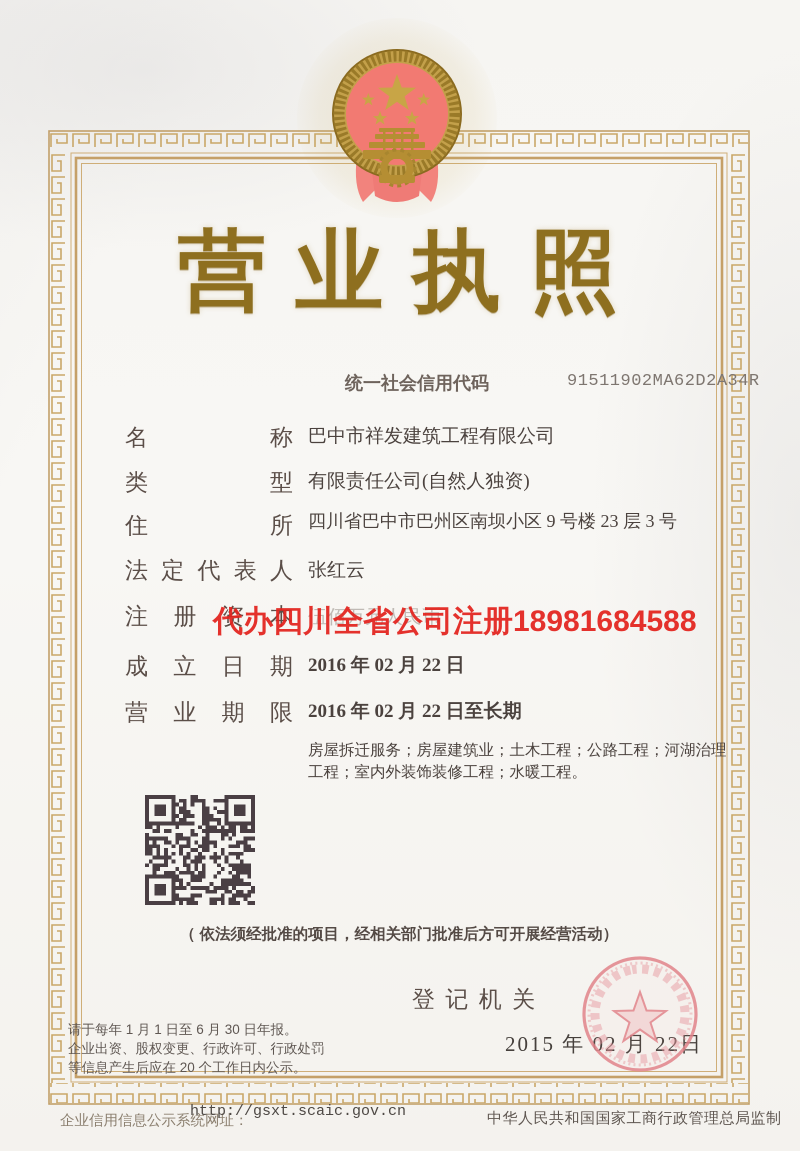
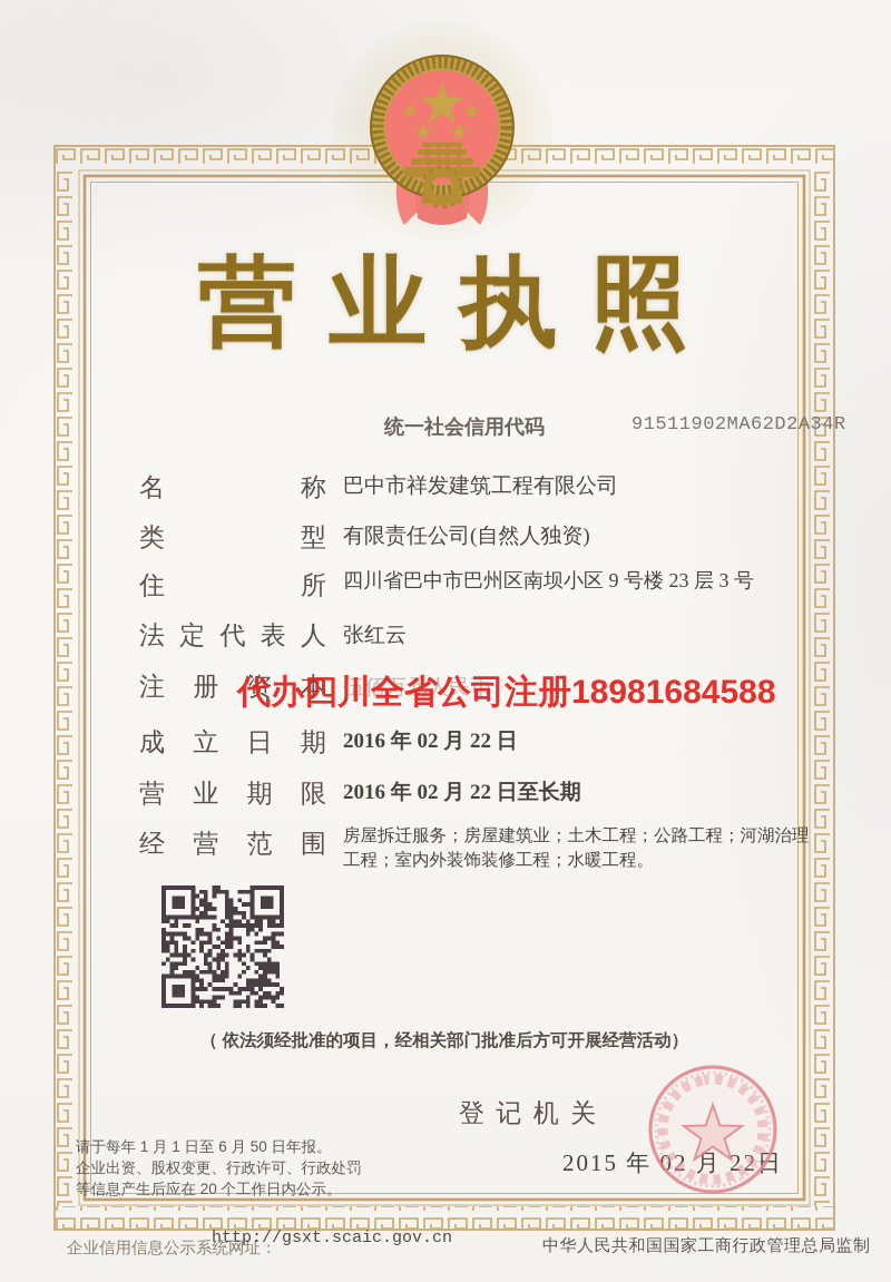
  营业执照
  统一社会信用代码
  91511902MA62D2A34R
  名称
  巴中市祥发建筑工程有限公司
  类型
  有限责任公司(自然人独资)
  住所
  四川省巴中市巴州区南坝小区 9 号楼 23 层 3 号
  法定代表人
  张红云
  注册资本
  伍佰万元人民币
  成立日期
  2016 年 02 月 22 日
  营业期限
  2016 年 02 月 22 日至长期
+ 经营范围
  房屋拆迁服务；房屋建筑业；土木工程；公路工程；河湖治理工程；室内外装饰装修工程；水暖工程。
  代办四川全省公司注册18981684588
  （ 依法须经批准的项目，经相关部门批准后方可开展经营活动）
  登 记 机 关
  2015 年 02 月 22日
- 请于每年 1 月 1 日至 6 月 30 日年报。
+ 请于每年 1 月 1 日至 6 月 50 日年报。
  企业出资、股权变更、行政许可、行政处罚
  等信息产生后应在 20 个工作日内公示。
  企业信用信息公示系统网址：
  http://gsxt.scaic.gov.cn
  中华人民共和国国家工商行政管理总局监制
